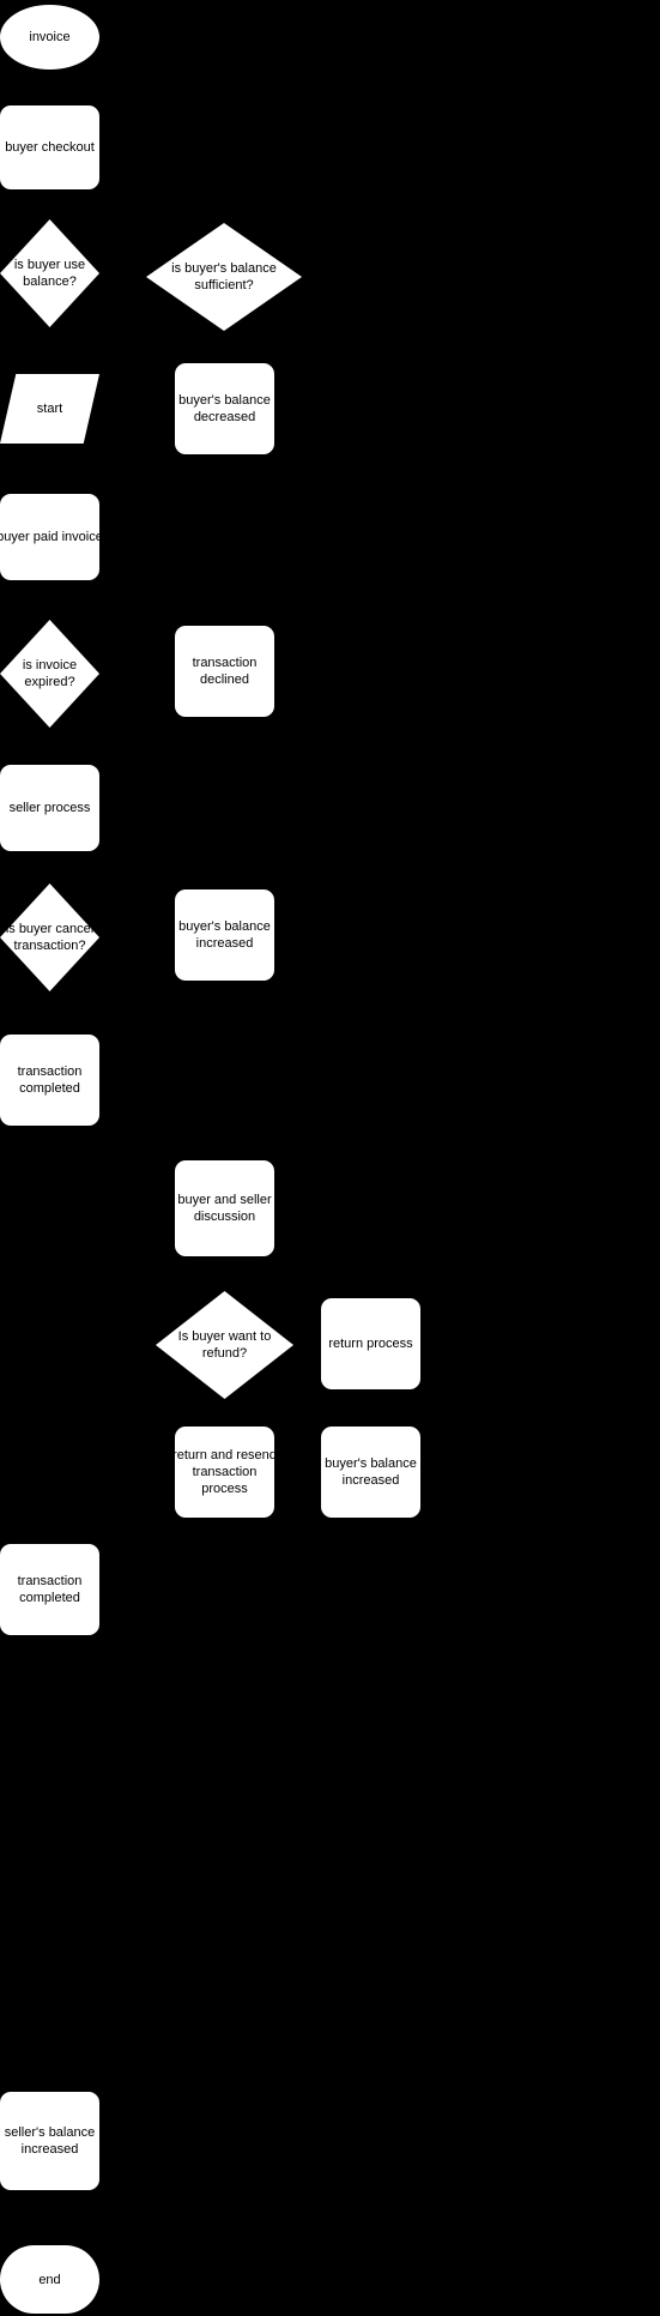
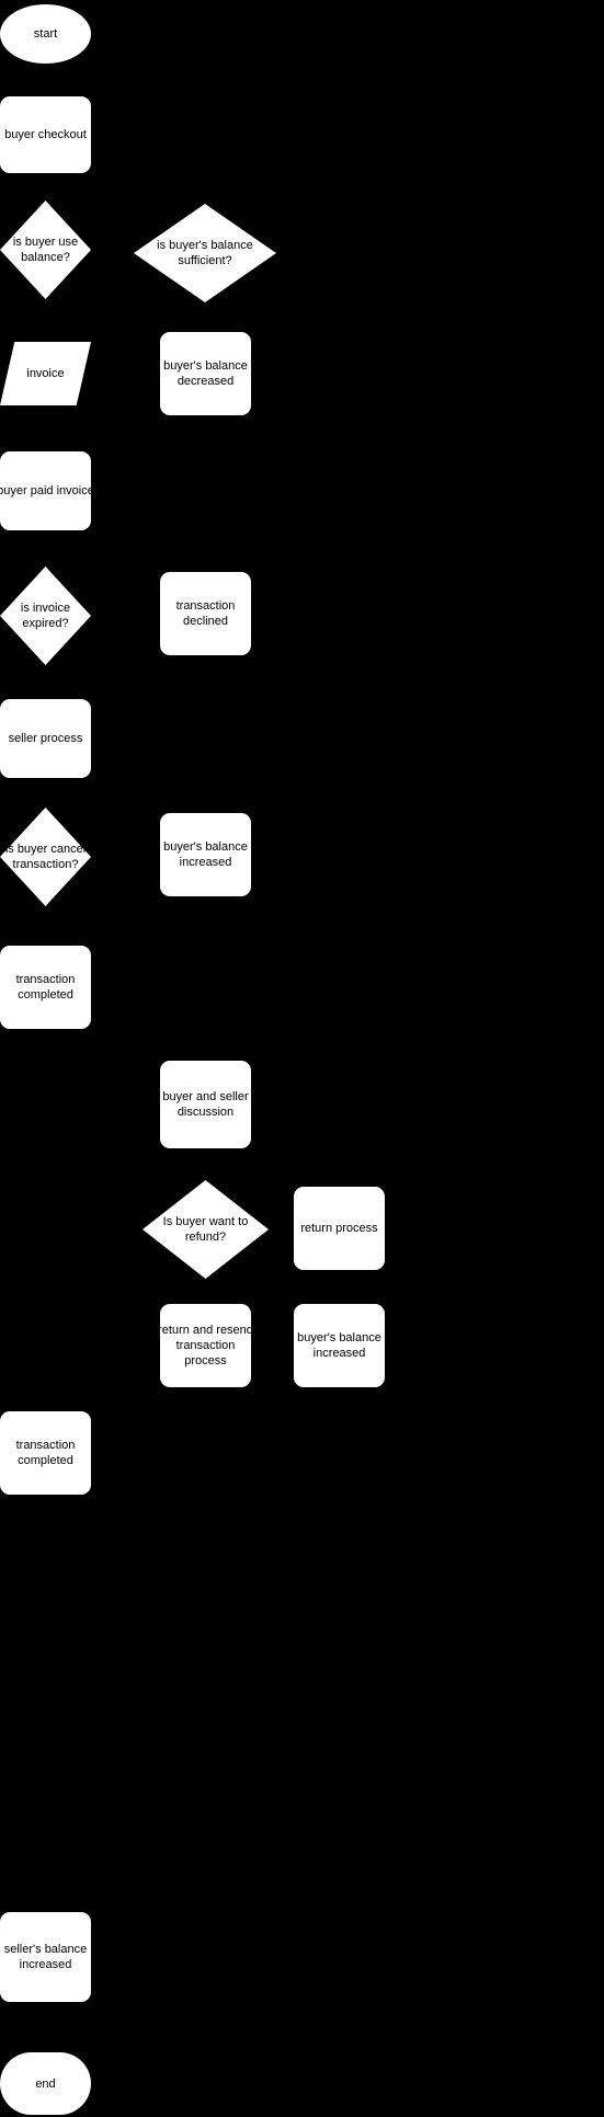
- invoice
+ start
  buyer checkout
  is buyer use
  balance?
  is buyer's balance
  sufficient?
- start
+ invoice
  buyer's balance
  decreased
  buyer paid invoice
  is invoice
  expired?
  transaction
  declined
  seller process
  is buyer cancel
  transaction?
  buyer's balance
  increased
  transaction
  completed
  buyer and seller
  discussion
  Is buyer want to
  refund?
  return process
  return and resend
  transaction
  process
  buyer's balance
  increased
  transaction
  completed
  seller's balance
  increased
  end
